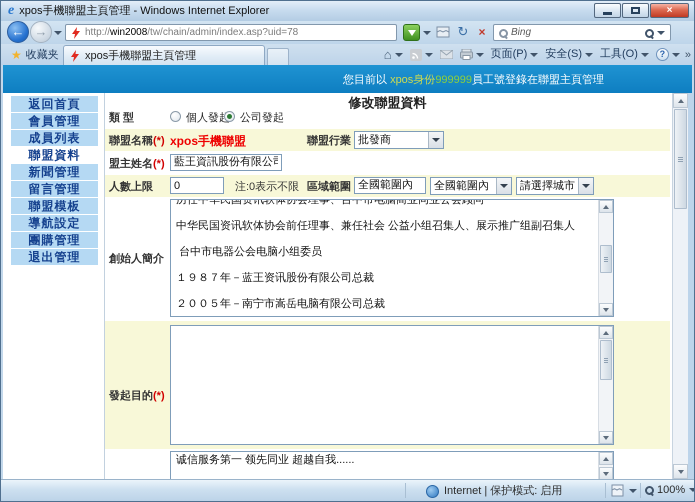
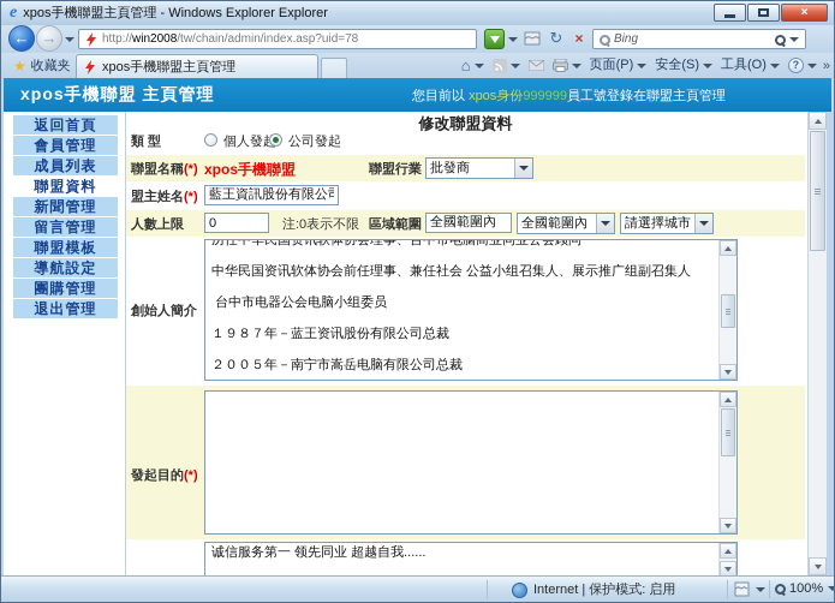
  e
- xpos手機聯盟主頁管理 - Windows Internet Explorer
+ xpos手機聯盟主頁管理 - Windows Explorer Explorer
  ×
  ←
  →
  http://win2008/tw/chain/admin/index.asp?uid=78
  ↻
  ×
  Bing
  ★
  收藏夹
  xpos手機聯盟主頁管理
  ⌂
  页面(P)
  安全(S)
  工具(O)
  ?
  »
+ xpos手機聯盟 主頁管理
  您目前以 xpos身份999999員工號登錄在聯盟主頁管理
  返回首頁
  會員管理
  成員列表
  聯盟資料
  新聞管理
  留言管理
  聯盟模板
  導航設定
  團購管理
  退出管理
  修改聯盟資料
  類 型
  個人發
  公司發起
  聯盟名稱(*)
  xpos手機聯盟
  聯盟行業
  批發商
  盟主姓名(*)
  藍王資訊股份有限公
  人數上限
  0
  注:0表示不限
  區域範圍
  全國範圍內
  全國範圍內
  請選擇城市
  創始人簡介
  历任中华民国资讯软体协会理事、台中市电脑商业同业公会顾问
  中华民国资讯软体协会前任理事、兼任社会 公益小组召集人、展示推广组副召集人
  台中市电器公会电脑小组委员
  １９８７年－蓝王资讯股份有限公司总裁
  ２００５年－南宁市嵩岳电脑有限公司总裁
  發起目的(*)
  诚信服务第一 领先同业 超越自我......
  Internet | 保护模式: 启用
  100%
